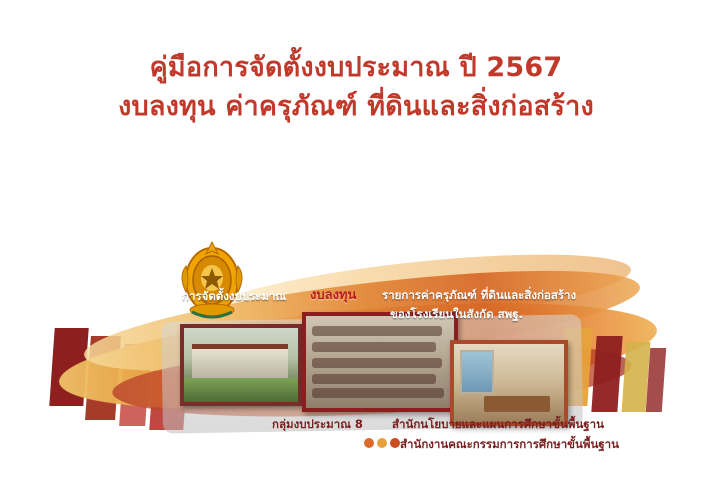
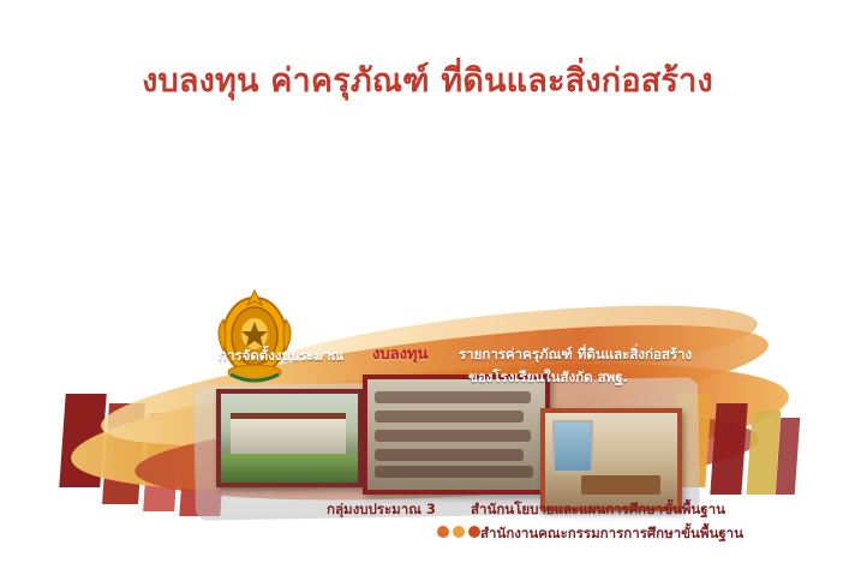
- คู่มือการจัดตั้งงบประมาณ ปี 2567
  งบลงทุน ค่าครุภัณฑ์ ที่ดินและสิ่งก่อสร้าง
  การจัดตั้งงบประมาณ
  งบลงทุน
  รายการค่าครุภัณฑ์ ที่ดินและสิ่งก่อสร้าง
  ของโรงเรียนในสังกัด สพฐ.
- กลุ่มงบประมาณ 8
+ กลุ่มงบประมาณ 3
  สำนักนโยบายและแผนการศึกษาขั้นพื้นฐาน
  สำนักงานคณะกรรมการการศึกษาขั้นพื้นฐาน
